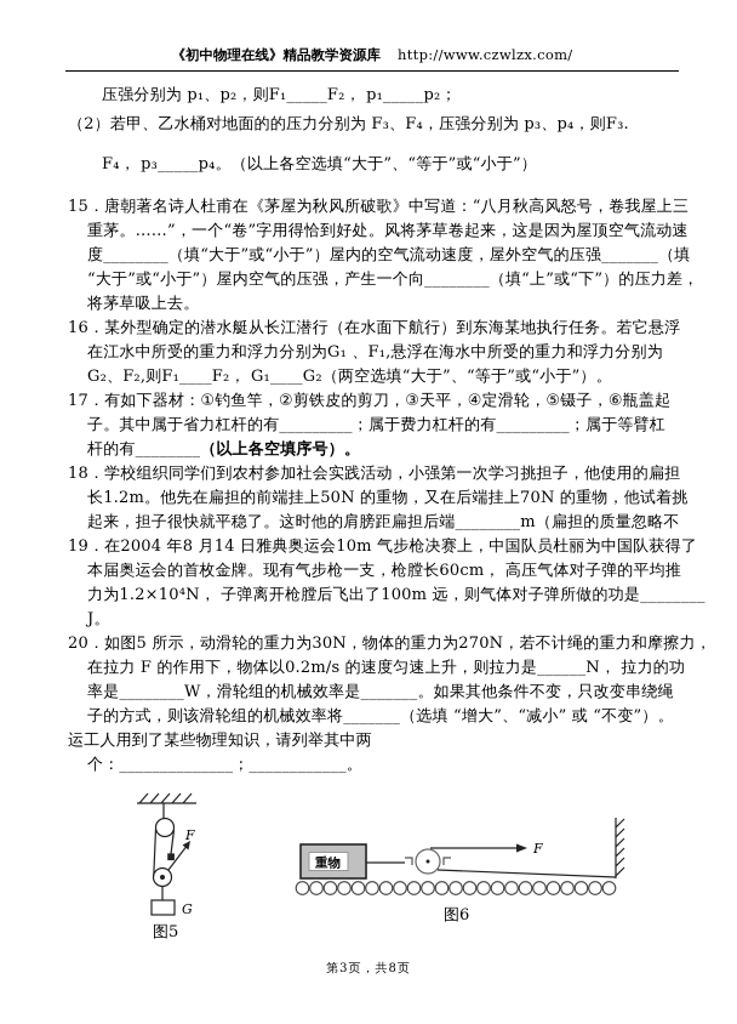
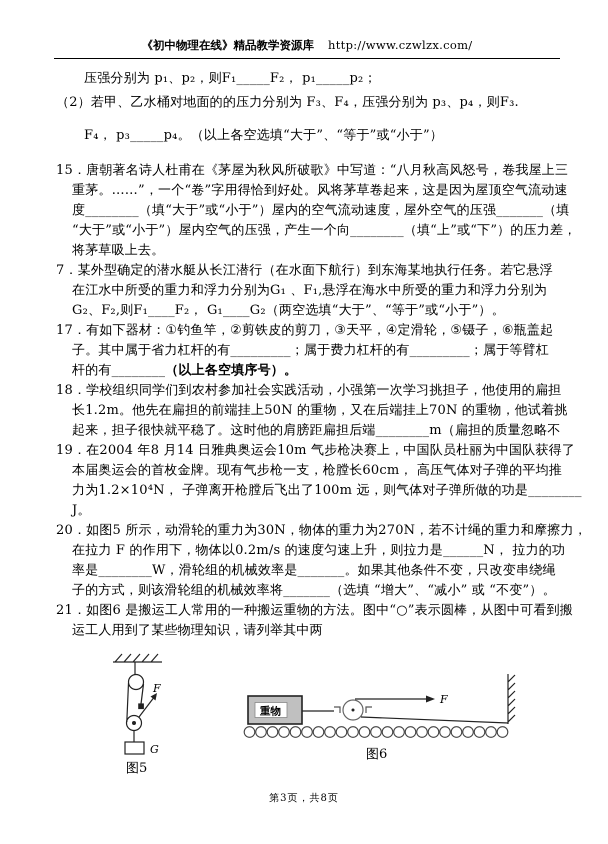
  《初中物理在线》精品教学资源库
  http://www.czwlzx.com/
  压强分别为 p₁、p₂，则F₁_____F₂， p₁_____p₂；
  （2）若甲、乙水桶对地面的的压力分别为 F₃、F₄，压强分别为 p₃、p₄，则F₃.
  F₄， p₃_____p₄。（以上各空选填“大于”、“等于”或“小于”）
  15．唐朝著名诗人杜甫在《茅屋为秋风所破歌》中写道：“八月秋高风怒号，卷我屋上三
  重茅。……”，一个“卷”字用得恰到好处。风将茅草卷起来，这是因为屋顶空气流动速
  度________（填“大于”或“小于”）屋内的空气流动速度，屋外空气的压强_______（填
  “大于”或“小于”）屋内空气的压强，产生一个向________（填“上”或“下”）的压力差，
  将茅草吸上去。
- 16．某外型确定的潜水艇从长江潜行（在水面下航行）到东海某地执行任务。若它悬浮
+ 7．某外型确定的潜水艇从长江潜行（在水面下航行）到东海某地执行任务。若它悬浮
  在江水中所受的重力和浮力分别为G₁ 、F₁,悬浮在海水中所受的重力和浮力分别为
  G₂、F₂,则F₁____F₂， G₁____G₂（两空选填“大于”、“等于”或“小于”）。
  17．有如下器材：①钓鱼竿，②剪铁皮的剪刀，③天平，④定滑轮，⑤镊子，⑥瓶盖起
  子。其中属于省力杠杆的有_________；属于费力杠杆的有_________；属于等臂杠
  杆的有________（以上各空填序号）。
  18．学校组织同学们到农村参加社会实践活动，小强第一次学习挑担子，他使用的扁担
  长1.2m。他先在扁担的前端挂上50N 的重物，又在后端挂上70N 的重物，他试着挑
  起来，担子很快就平稳了。这时他的肩膀距扁担后端________m（扁担的质量忽略不
  19．在2004 年8 月14 日雅典奥运会10m 气步枪决赛上，中国队员杜丽为中国队获得了
  本届奥运会的首枚金牌。现有气步枪一支，枪膛长60cm， 高压气体对子弹的平均推
  力为1.2×10⁴N， 子弹离开枪膛后飞出了100m 远，则气体对子弹所做的功是________
  J。
  20．如图5 所示，动滑轮的重力为30N，物体的重力为270N，若不计绳的重力和摩擦力，
  在拉力 F 的作用下，物体以0.2m/s 的速度匀速上升，则拉力是______N， 拉力的功
  率是________W，滑轮组的机械效率是_______。如果其他条件不变，只改变串绕绳
  子的方式，则该滑轮组的机械效率将_______（选填 “增大”、“减小” 或 “不变”）。
+ 21．如图6 是搬运工人常用的一种搬运重物的方法。图中“○”表示圆棒，从图中可看到搬
  运工人用到了某些物理知识，请列举其中两
- 个：______________；____________。
  F
  G
  图5
  重物
  F
  图6
  第3页，共8页
